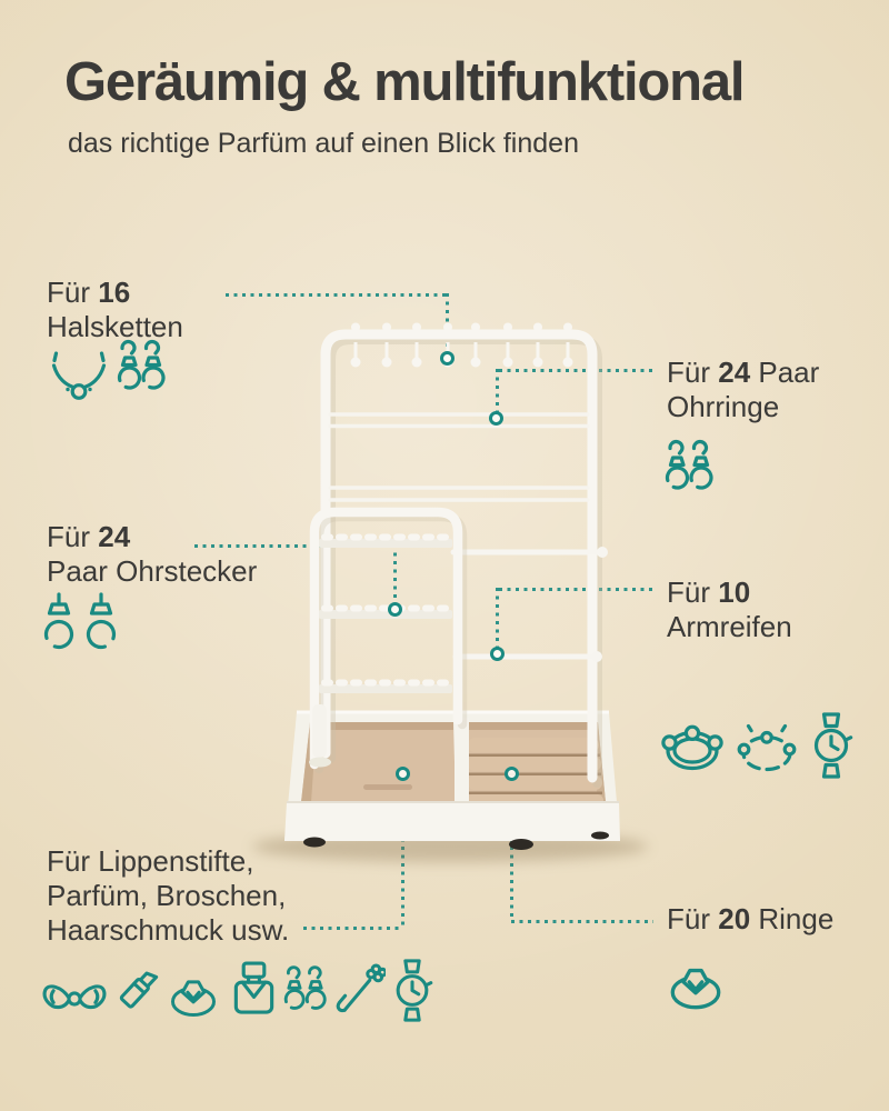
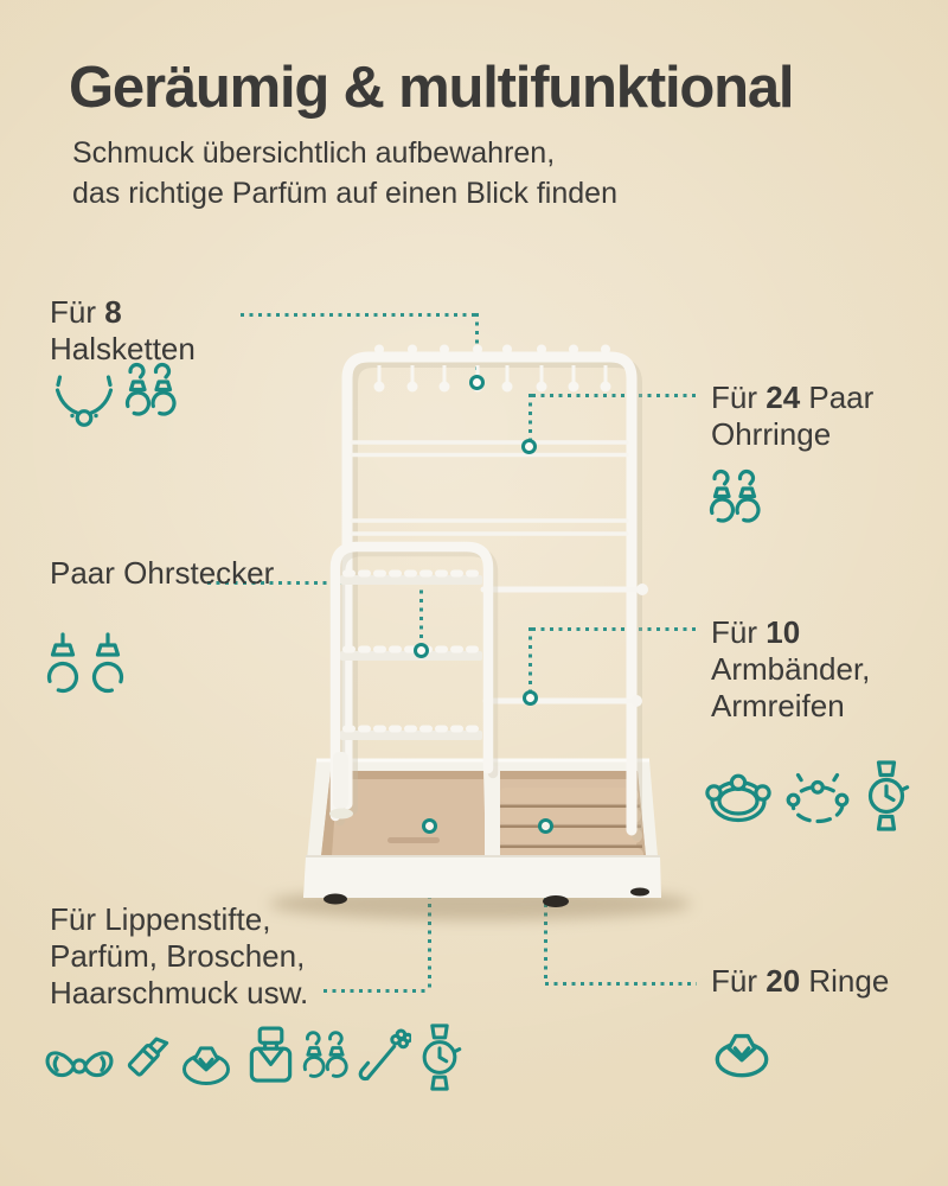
  Geräumig & multifunktional
+ Schmuck übersichtlich aufbewahren,
  das richtige Parfüm auf einen Blick finden
- Für 16
+ Für 8
  Halsketten
  Für 24 Paar
  Ohrringe
- Für 24
  Paar Ohrstecker
  Für 10
+ Armbänder,
  Armreifen
  Für Lippenstifte,
  Parfüm, Broschen,
  Haarschmuck usw.
  Für 20 Ringe
